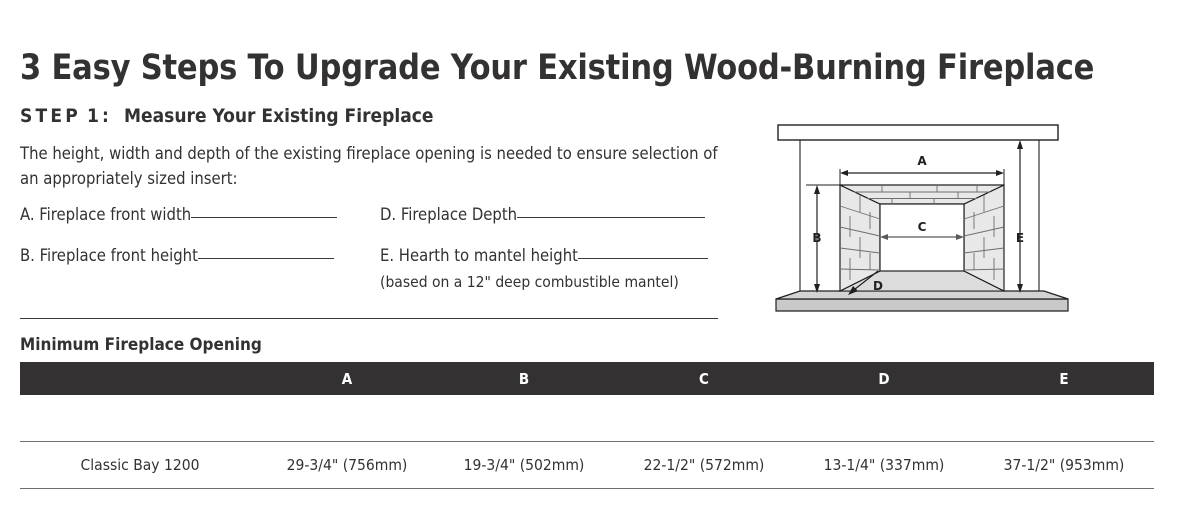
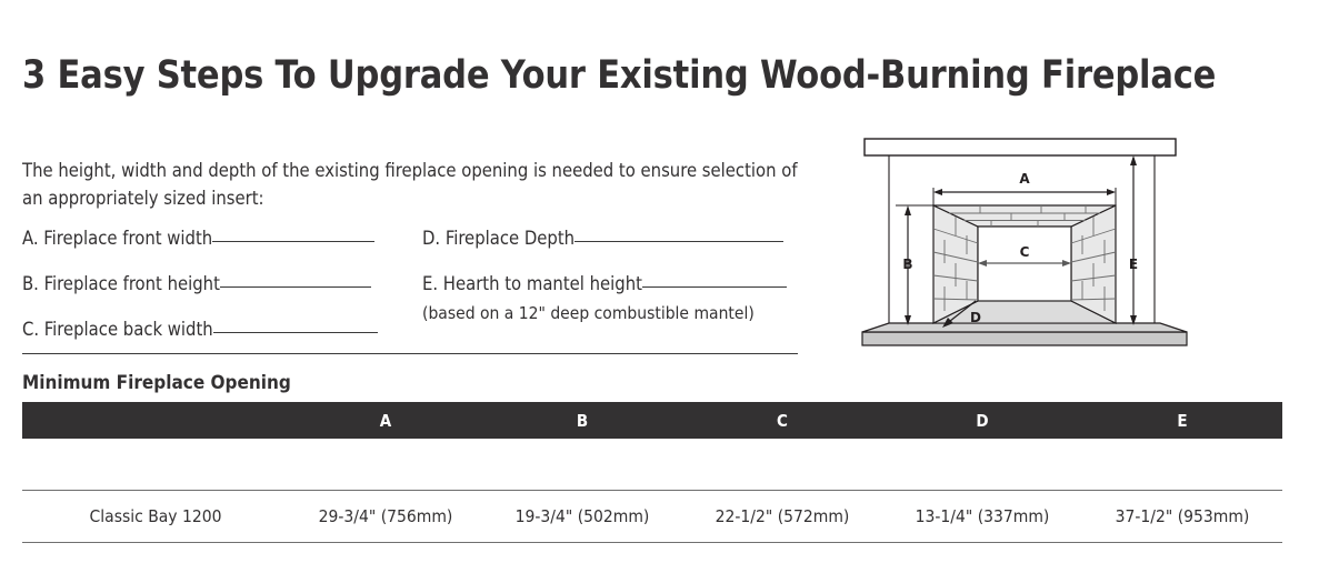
  3 Easy Steps To Upgrade Your Existing Wood-Burning Fireplace
- STEP 1: Measure Your Existing Fireplace
  The height, width and depth of the existing fireplace opening is needed to ensure selection of an appropriately sized insert:
  A. Fireplace front width
  B. Fireplace front height
+ C. Fireplace back width
  D. Fireplace Depth
  E. Hearth to mantel height
  (based on a 12" deep combustible mantel)
  A
  B
  C
  D
  E
  Minimum Fireplace Opening
  	A	B	C	D	E
  Classic Bay 1200	29-3/4" (756mm)	19-3/4" (502mm)	22-1/2" (572mm)	13-1/4" (337mm)	37-1/2" (953mm)
